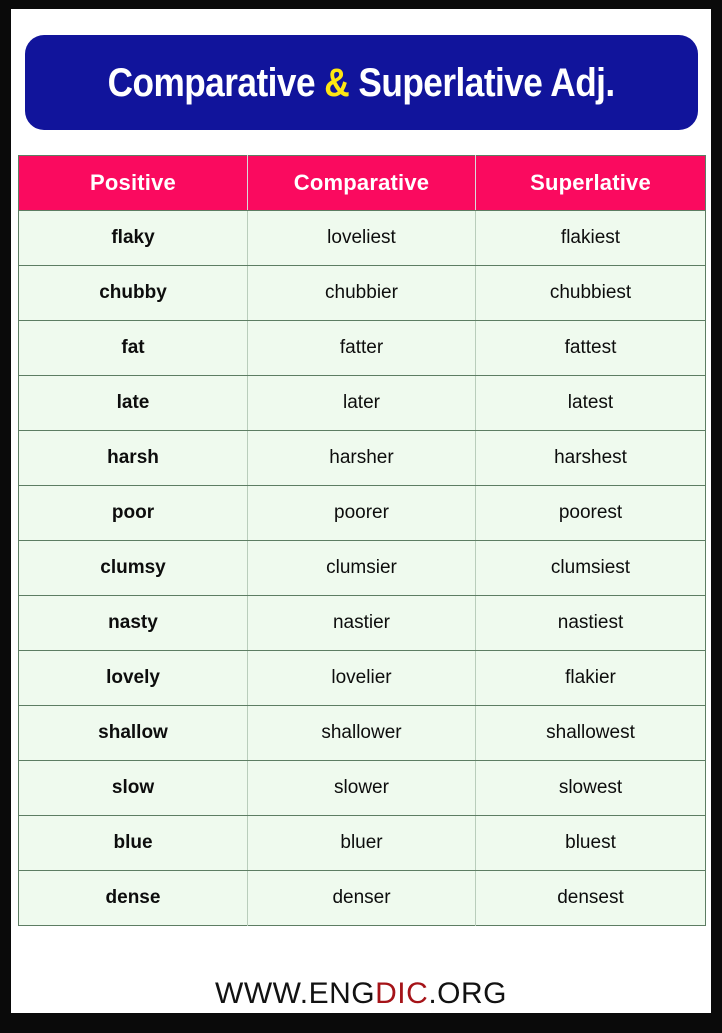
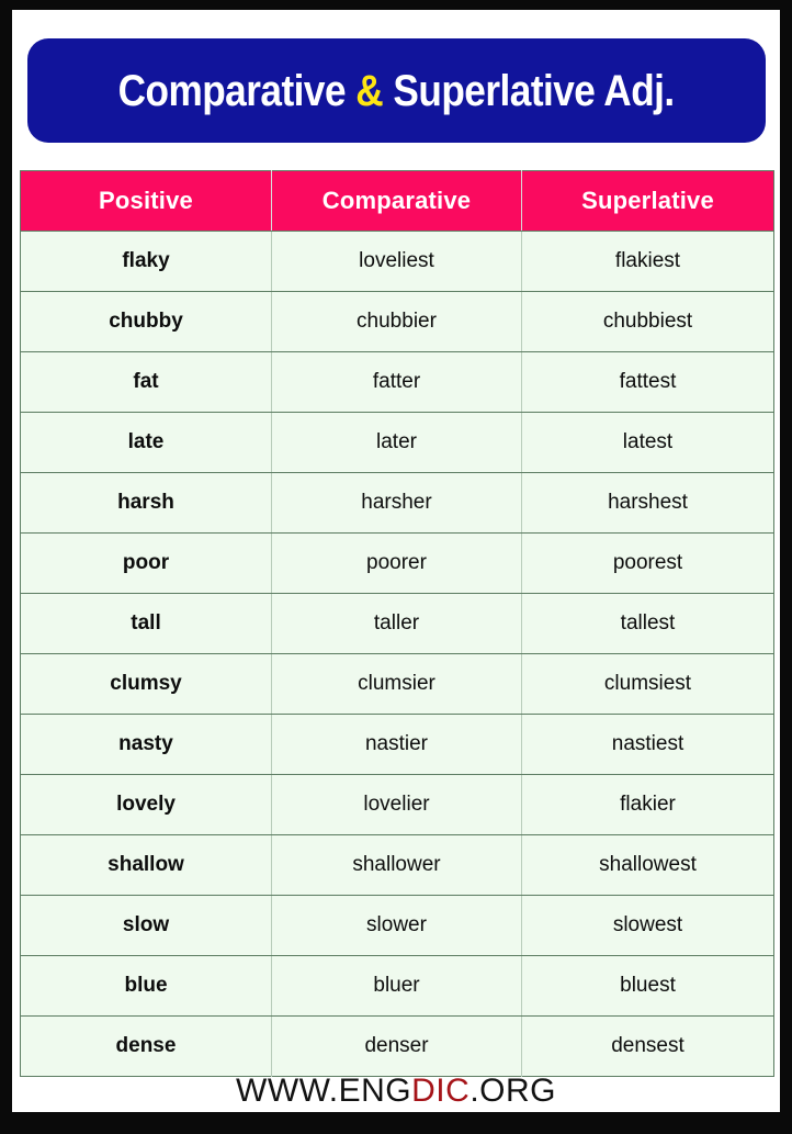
  Comparative & Superlative Adj.
  Positive	Comparative	Superlative
  flaky	loveliest	flakiest
  chubby	chubbier	chubbiest
  fat	fatter	fattest
  late	later	latest
  harsh	harsher	harshest
  poor	poorer	poorest
+ tall	taller	tallest
  clumsy	clumsier	clumsiest
  nasty	nastier	nastiest
  lovely	lovelier	flakier
  shallow	shallower	shallowest
  slow	slower	slowest
  blue	bluer	bluest
  dense	denser	densest
  WWW.ENGDIC.ORG
